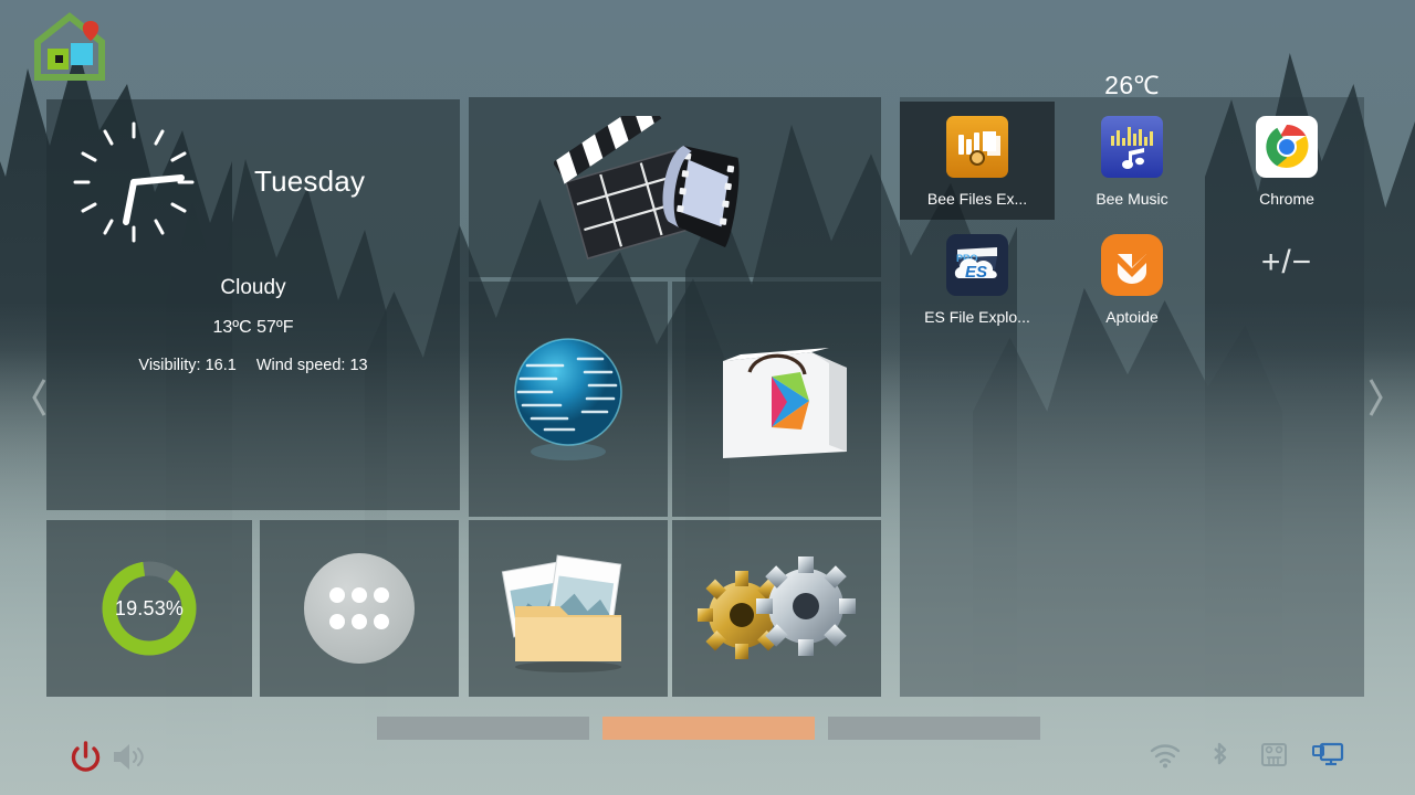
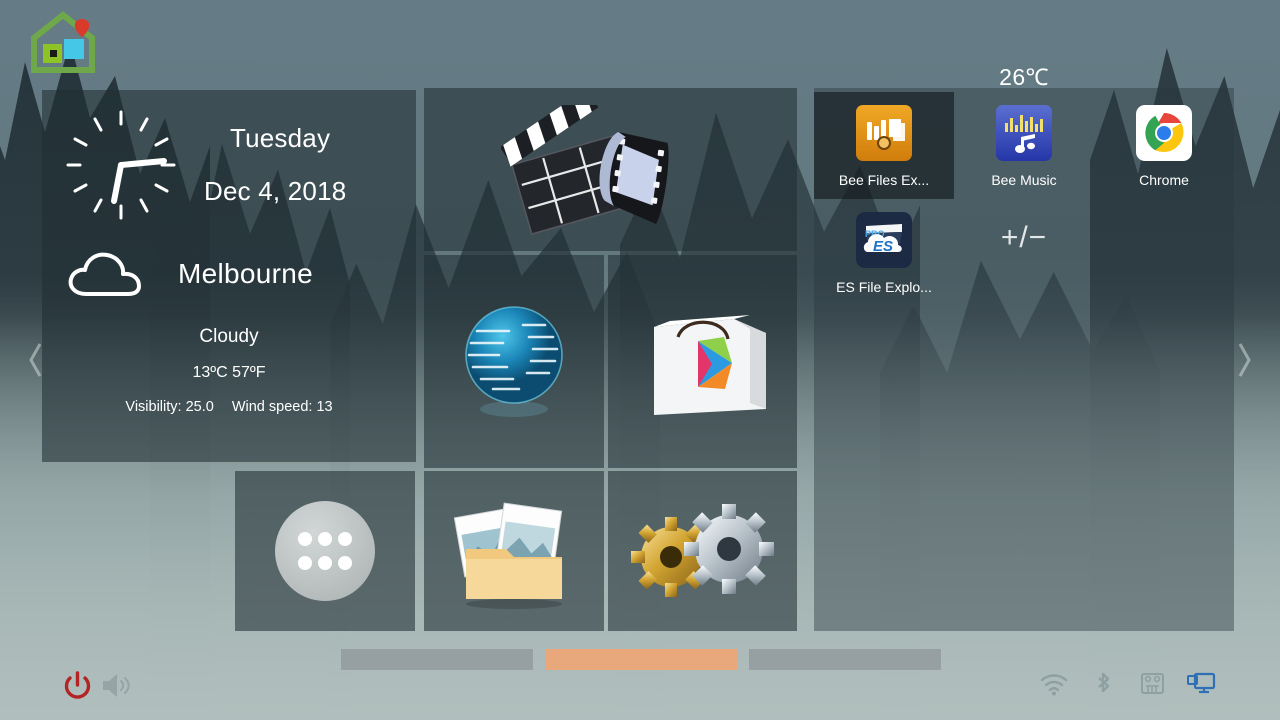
  Tuesday
+ Dec 4, 2018
+ Melbourne
  Cloudy
  13ºC 57ºF
- Visibility: 16.1 Wind speed: 13
+ Visibility: 25.0 Wind speed: 13
- 19.53%
  26℃
  Bee Files Ex...
  Bee Music
  Chrome
  PRO
  ES
  ES File Explo...
- Aptoide
  +/−
